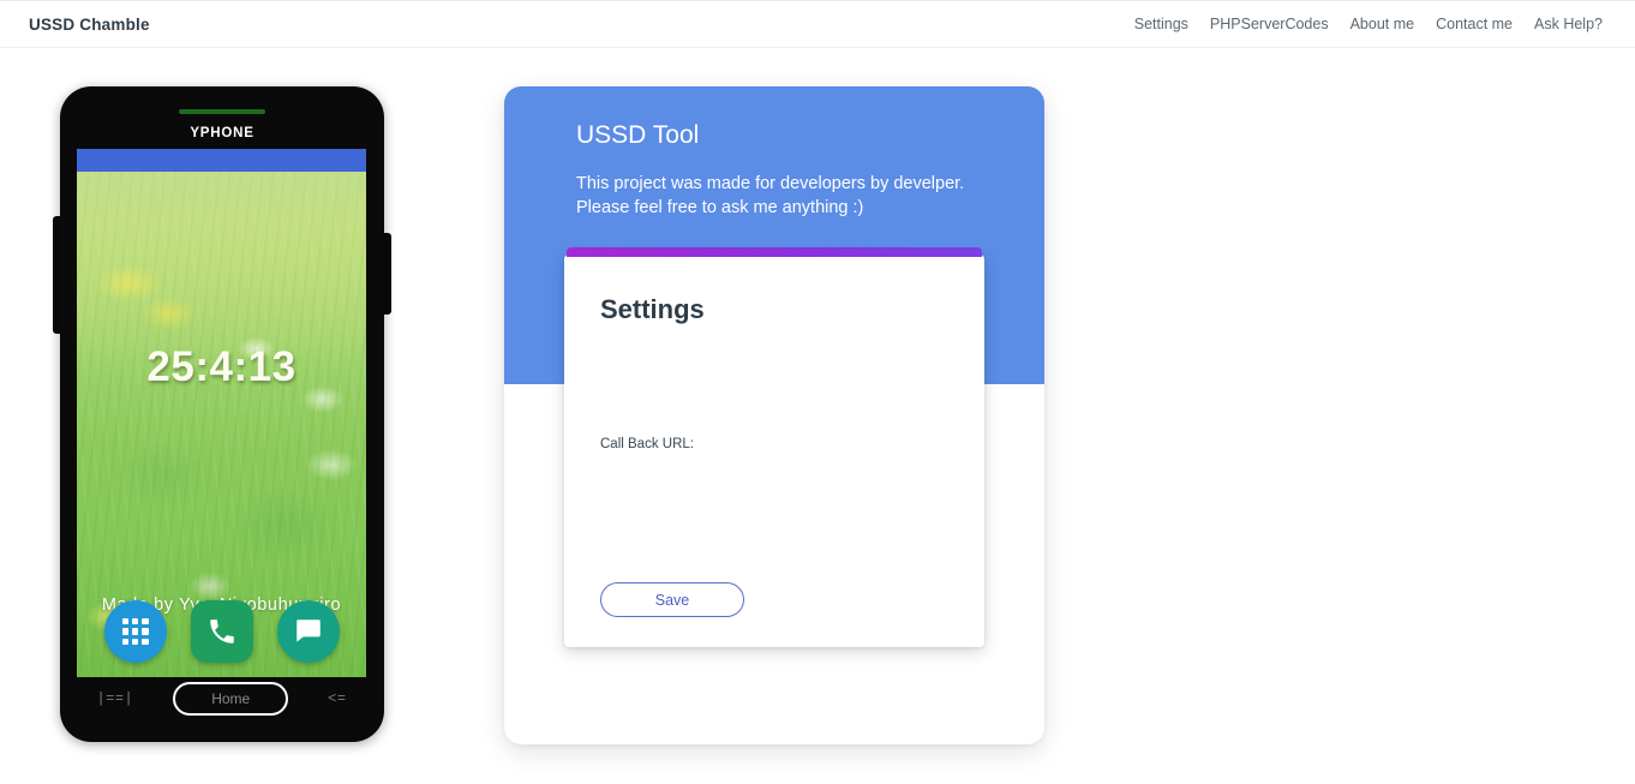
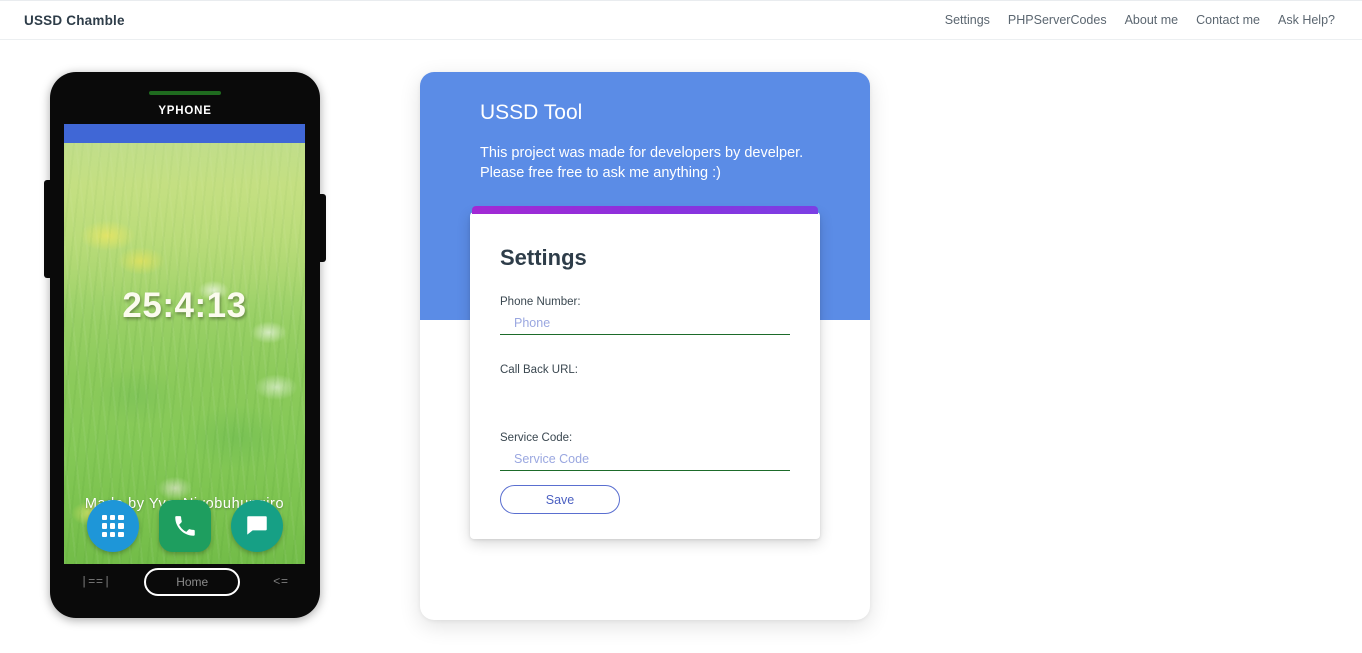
  USSD Chamble
  Settings
  PHPServerCodes
  About me
  Contact me
  Ask Help?
  YPHONE
  25:4:13
  |==|
  Home
  <=
  USSD Tool
- This project was made for developers by develper. Please feel free to ask me anything :)
+ This project was made for developers by develper. Please free free to ask me anything :)
  Settings
+ Phone Number:
+ Phone
  Call Back URL:
+ Service Code:
+ Service Code
  Save
